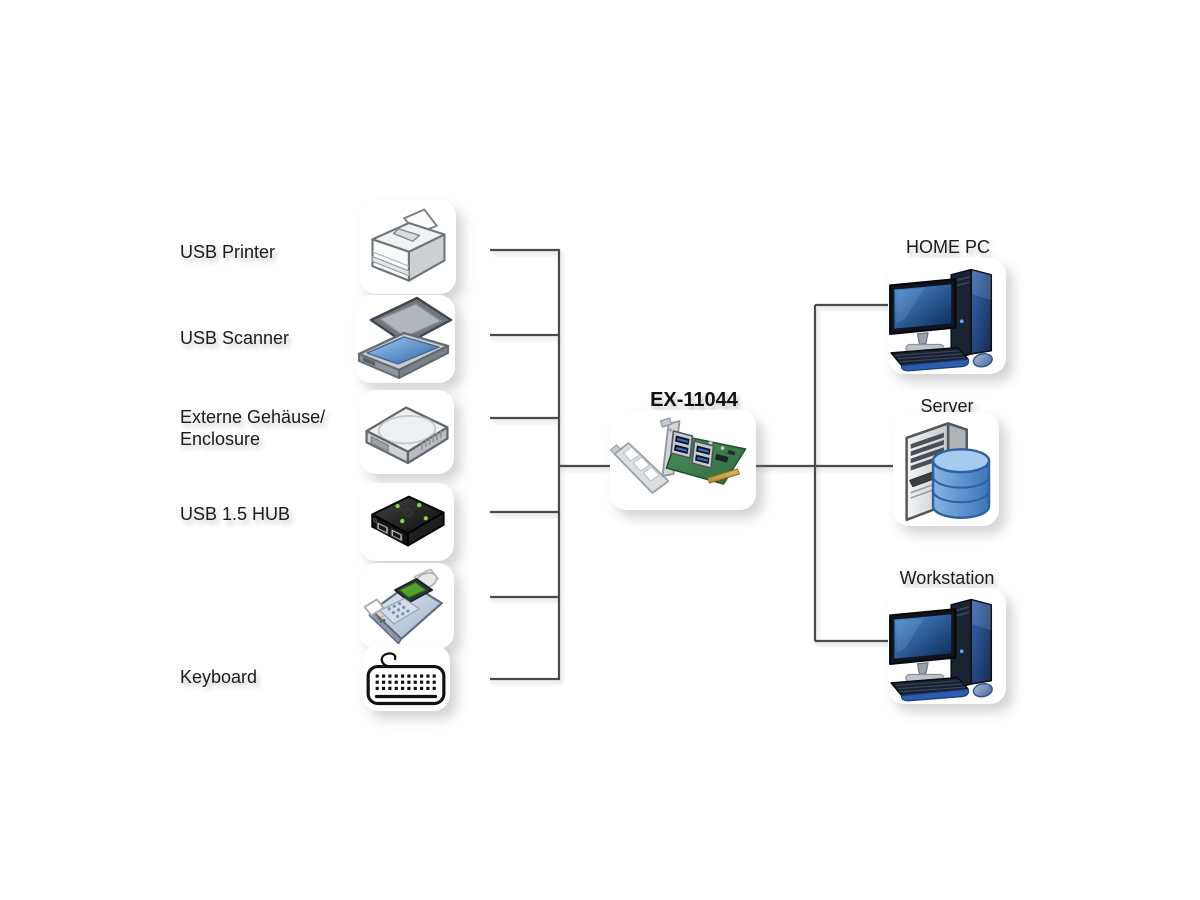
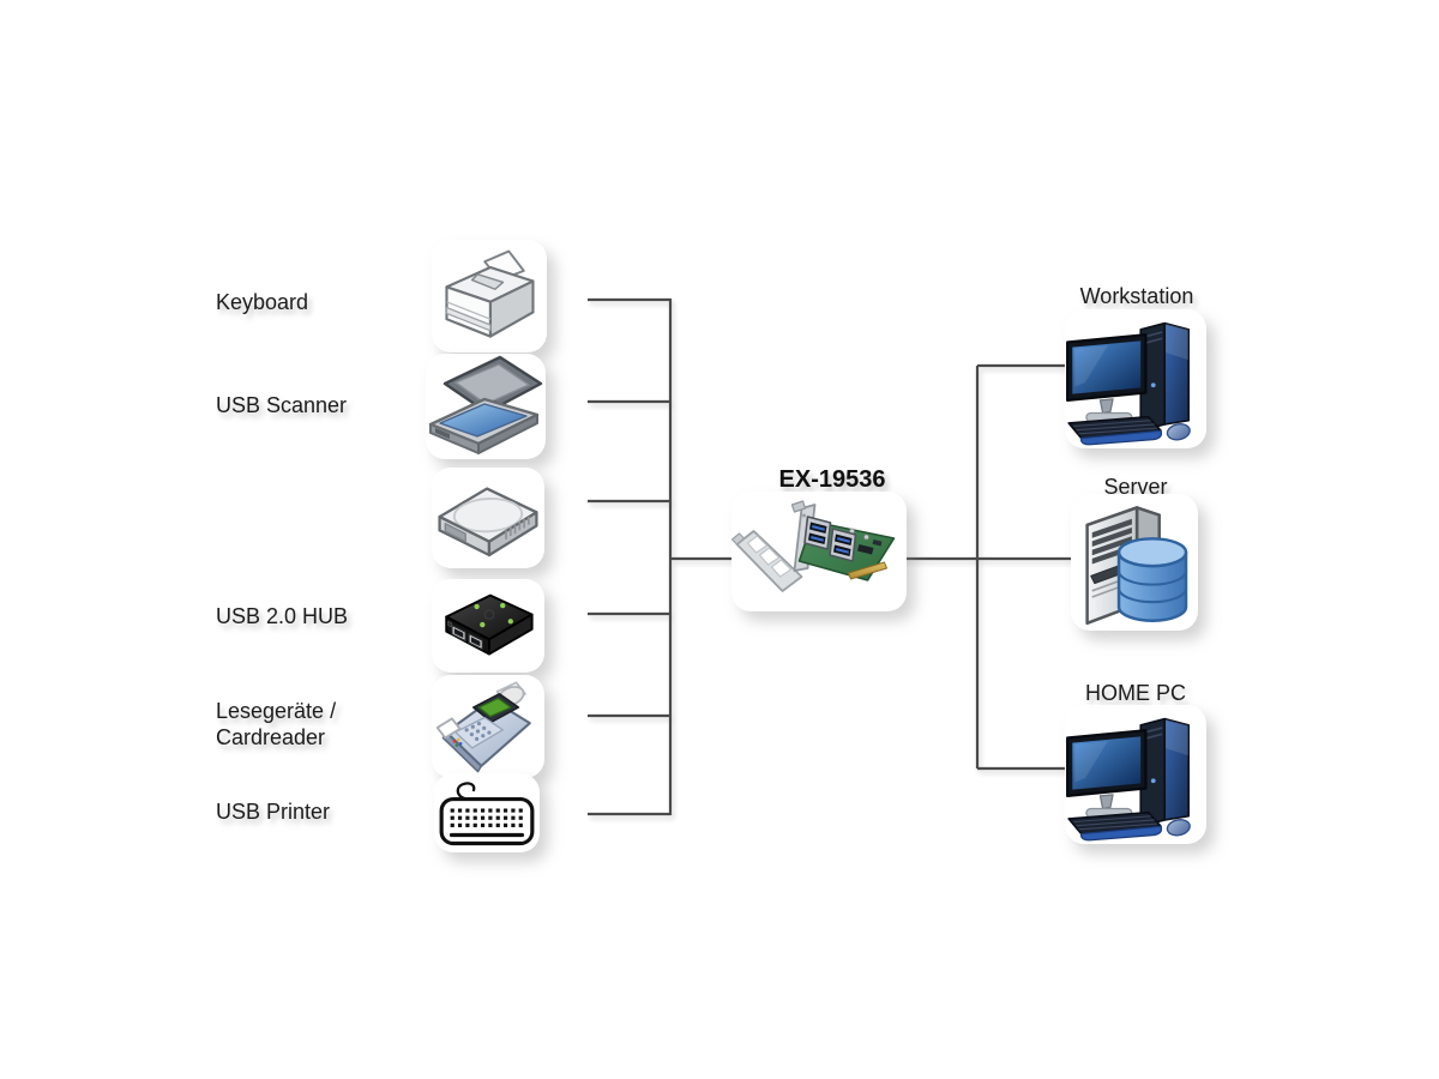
- USB Printer
+ Keyboard
  USB Scanner
- Externe Gehäuse/
- Enclosure
- USB 1.5 HUB
+ USB 2.0 HUB
+ Lesegeräte /
+ Cardreader
- Keyboard
+ USB Printer
- EX-11044
+ EX-19536
- HOME PC
+ Workstation
  Server
- Workstation
+ HOME PC
